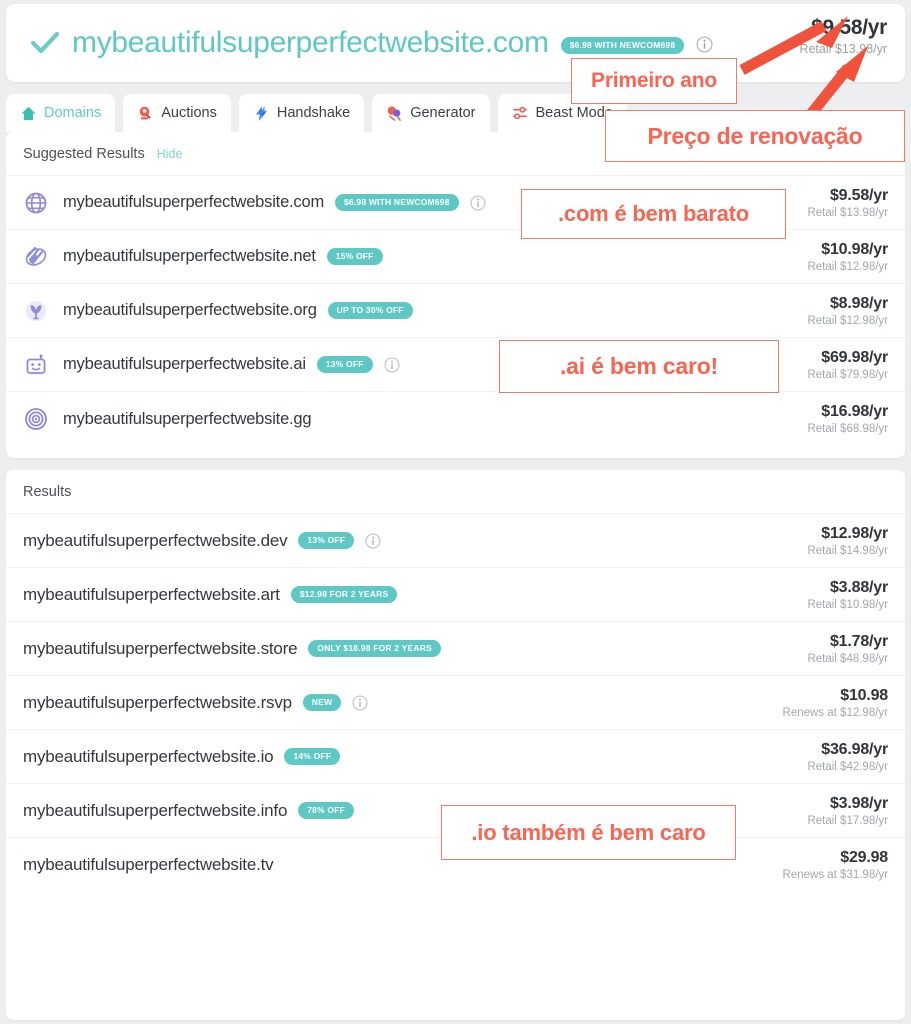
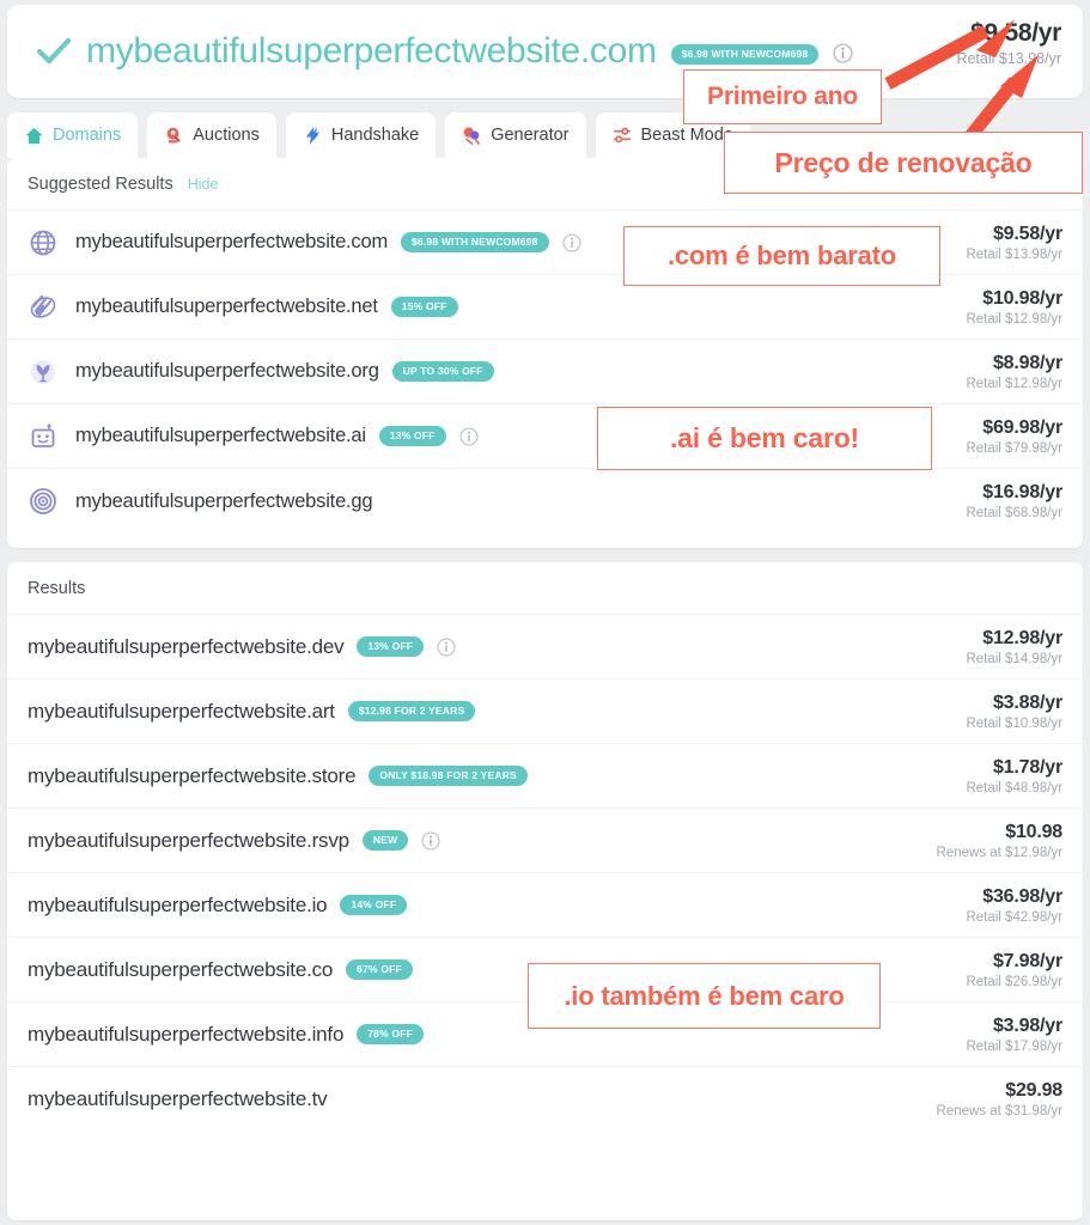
  mybeautifulsuperperfectwebsite.com
  $6.98 WITH NEWCOM698
  958/yr
  Retail $13.98/yr
  Domains
  Auctions
  Handshake
  Generator
  Beast Mod
  Suggested Results
  Hide
  mybeautifulsuperperfectwebsite.com
  $6.98 WITH NEWCOM698
  $9.58/yr
  Retail $13.98/yr
  mybeautifulsuperperfectwebsite.net
  15% OFF
  $10.98/yr
  Retail $12.98/yr
  mybeautifulsuperperfectwebsite.org
  UP TO 30% OFF
  $8.98/yr
  Retail $12.98/yr
  mybeautifulsuperperfectwebsite.ai
  13% OFF
  $69.98/yr
  Retail $79.98/yr
  mybeautifulsuperperfectwebsite.gg
  $16.98/yr
  Retail $68.98/yr
  Results
  mybeautifulsuperperfectwebsite.dev
  13% OFF
  $12.98/yr
  Retail $14.98/yr
  mybeautifulsuperperfectwebsite.art
  $12.98 FOR 2 YEARS
  $3.88/yr
  Retail $10.98/yr
  mybeautifulsuperperfectwebsite.store
  ONLY $18.98 FOR 2 YEARS
  $1.78/yr
  Retail $48.98/yr
  mybeautifulsuperperfectwebsite.rsvp
  NEW
  $10.98
  Renews at $12.98/yr
  mybeautifulsuperperfectwebsite.io
  14% OFF
  $36.98/yr
  Retail $42.98/yr
+ mybeautifulsuperperfectwebsite.co
+ 67% OFF
+ $7.98/yr
+ Retail $26.98/yr
  mybeautifulsuperperfectwebsite.info
  78% OFF
  $3.98/yr
  Retail $17.98/yr
  mybeautifulsuperperfectwebsite.tv
  $29.98
  Renews at $31.98/yr
  Primeiro ano
  Preço de renovação
  .com é bem barato
  .ai é bem caro!
  .io também é bem caro
